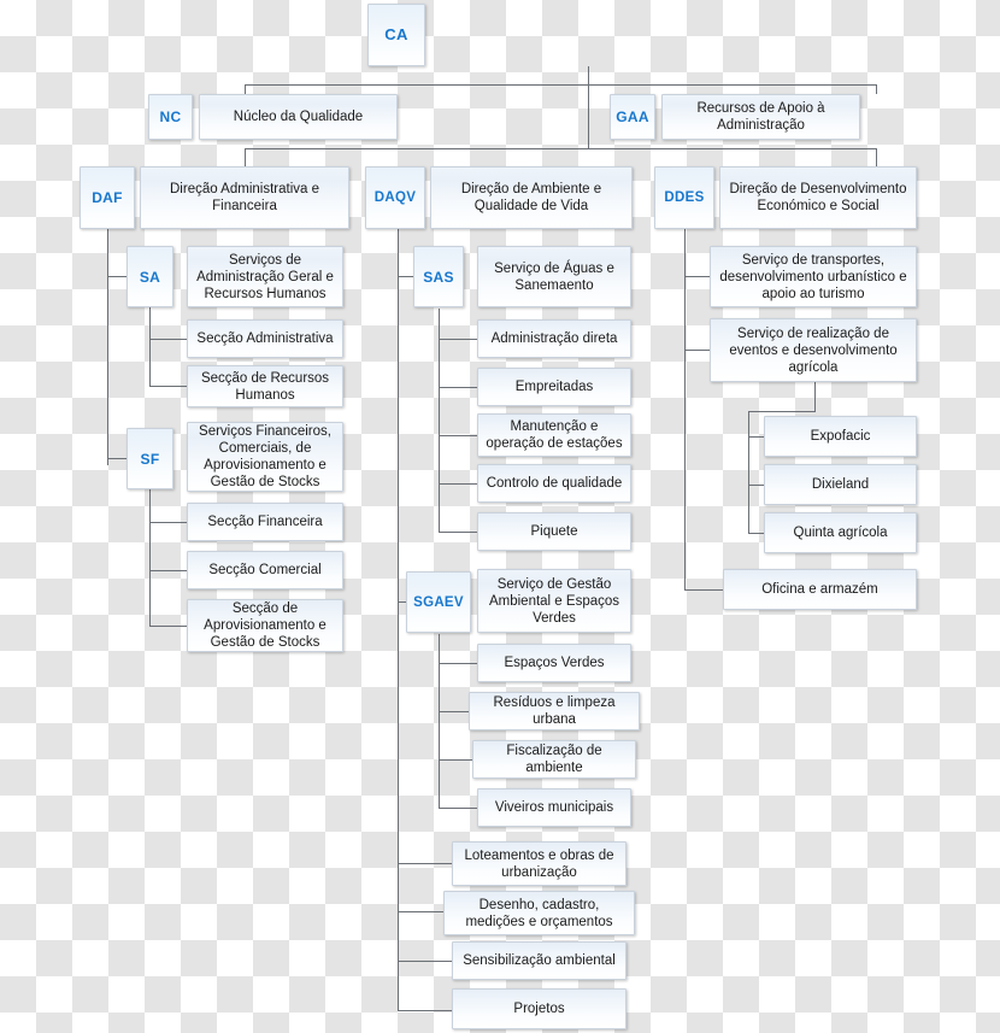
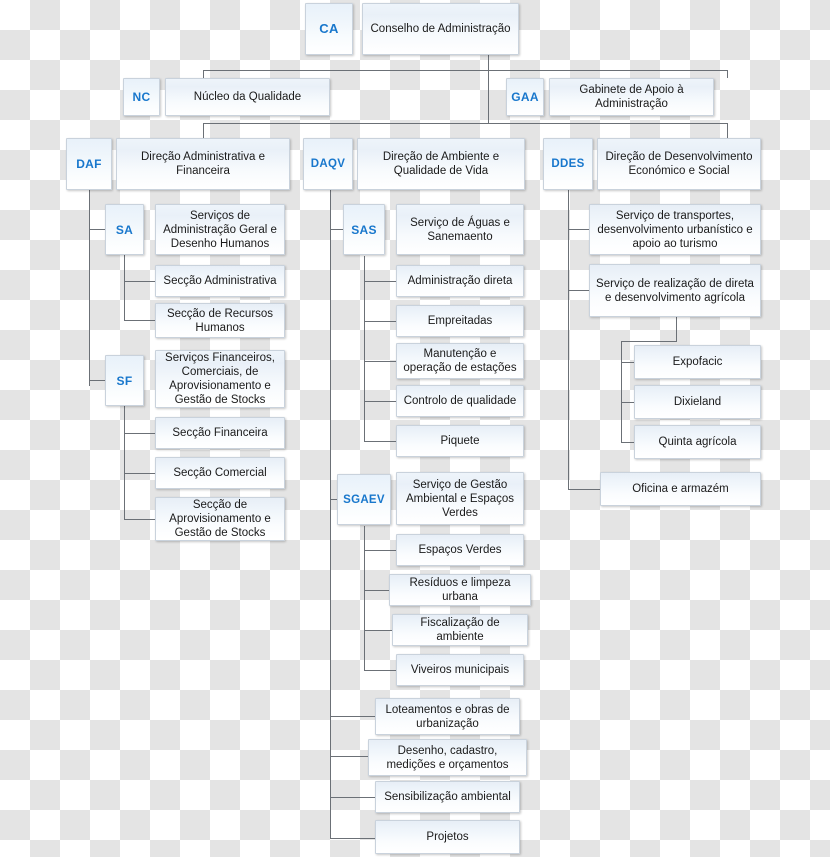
  CA
+ Conselho de Administração
  NC
  Núcleo da Qualidade
  GAA
- Recursos de Apoio à Administração
+ Gabinete de Apoio à Administração
  DAF
  Direção Administrativa e Financeira
  DAQV
  Direção de Ambiente e Qualidade de Vida
  DDES
  Direção de Desenvolvimento Económico e Social
  SA
- Serviços de Administração Geral e Recursos Humanos
+ Serviços de Administração Geral e Desenho Humanos
  Secção Administrativa
  Secção de Recursos Humanos
  SF
  Serviços Financeiros, Comerciais, de Aprovisionamento e Gestão de Stocks
  Secção Financeira
  Secção Comercial
  Secção de Aprovisionamento e Gestão de Stocks
  SAS
  Serviço de Águas e Sanemaento
  Administração direta
  Empreitadas
  Manutenção e operação de estações
  Controlo de qualidade
  Piquete
  SGAEV
  Serviço de Gestão Ambiental e Espaços Verdes
  Espaços Verdes
  Resíduos e limpeza urbana
  Fiscalização de ambiente
  Viveiros municipais
  Loteamentos e obras de urbanização
  Desenho, cadastro, medições e orçamentos
  Sensibilização ambiental
  Projetos
  Serviço de transportes, desenvolvimento urbanístico e apoio ao turismo
- Serviço de realização de eventos e desenvolvimento agrícola
+ Serviço de realização de direta e desenvolvimento agrícola
  Expofacic
  Dixieland
  Quinta agrícola
  Oficina e armazém
